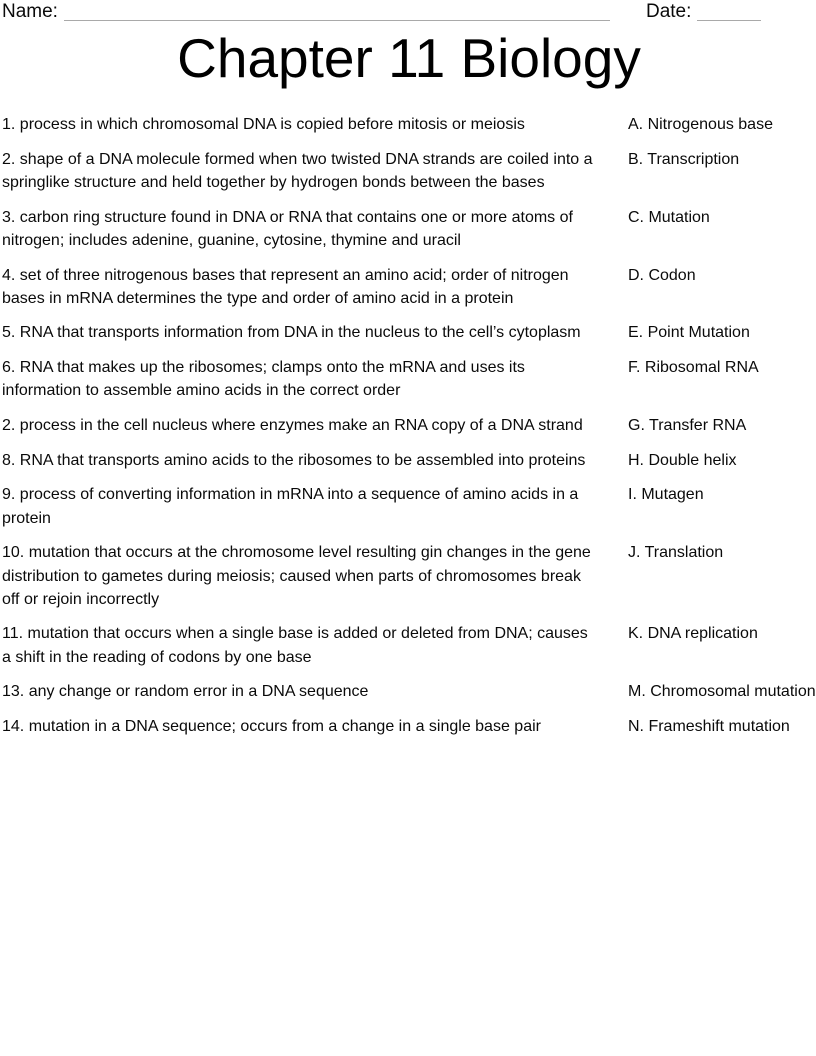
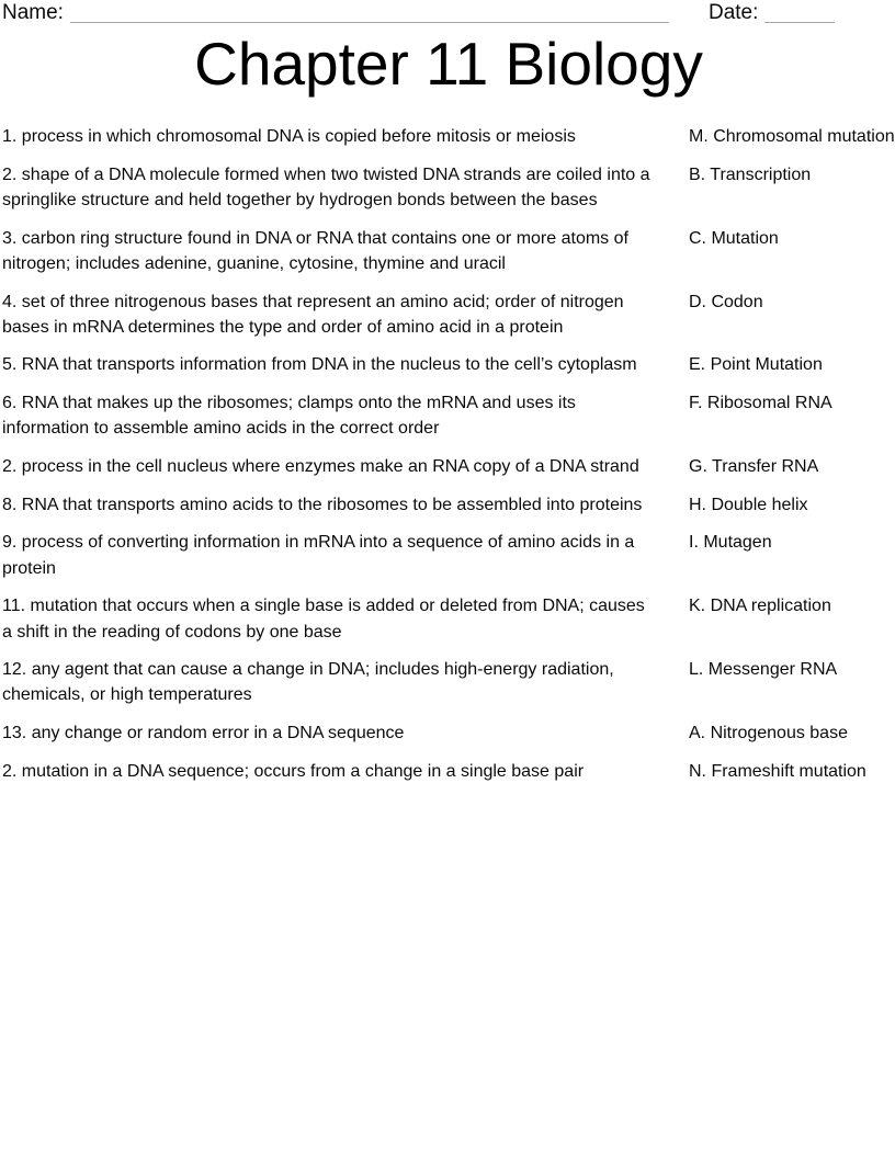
  Name:
  Date:
  Chapter 11 Biology
  1. process in which chromosomal DNA is copied before mitosis or meiosis
- A. Nitrogenous base
+ M. Chromosomal mutation
  2. shape of a DNA molecule formed when two twisted DNA strands are coiled into a
  springlike structure and held together by hydrogen bonds between the bases
  B. Transcription
  3. carbon ring structure found in DNA or RNA that contains one or more atoms of
  nitrogen; includes adenine, guanine, cytosine, thymine and uracil
  C. Mutation
  4. set of three nitrogenous bases that represent an amino acid; order of nitrogen
  bases in mRNA determines the type and order of amino acid in a protein
  D. Codon
  5. RNA that transports information from DNA in the nucleus to the cell’s cytoplasm
  E. Point Mutation
  6. RNA that makes up the ribosomes; clamps onto the mRNA and uses its
  information to assemble amino acids in the correct order
  F. Ribosomal RNA
  2. process in the cell nucleus where enzymes make an RNA copy of a DNA strand
  G. Transfer RNA
  8. RNA that transports amino acids to the ribosomes to be assembled into proteins
  H. Double helix
  9. process of converting information in mRNA into a sequence of amino acids in a
  protein
  I. Mutagen
- 10. mutation that occurs at the chromosome level resulting gin changes in the gene
- distribution to gametes during meiosis; caused when parts of chromosomes break
- off or rejoin incorrectly
- J. Translation
  11. mutation that occurs when a single base is added or deleted from DNA; causes
  a shift in the reading of codons by one base
  K. DNA replication
+ 12. any agent that can cause a change in DNA; includes high-energy radiation,
+ chemicals, or high temperatures
+ L. Messenger RNA
  13. any change or random error in a DNA sequence
- M. Chromosomal mutation
+ A. Nitrogenous base
- 14. mutation in a DNA sequence; occurs from a change in a single base pair
+ 2. mutation in a DNA sequence; occurs from a change in a single base pair
  N. Frameshift mutation
